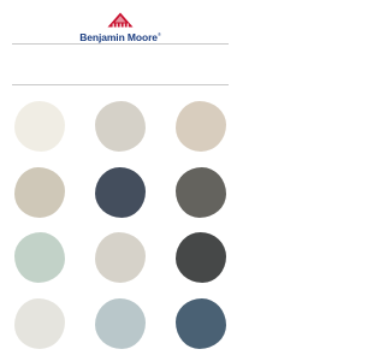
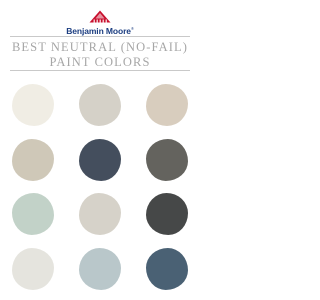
  Benjamin Moore
+ BEST NEUTRAL (NO-FAIL)
+ PAINT COLORS
